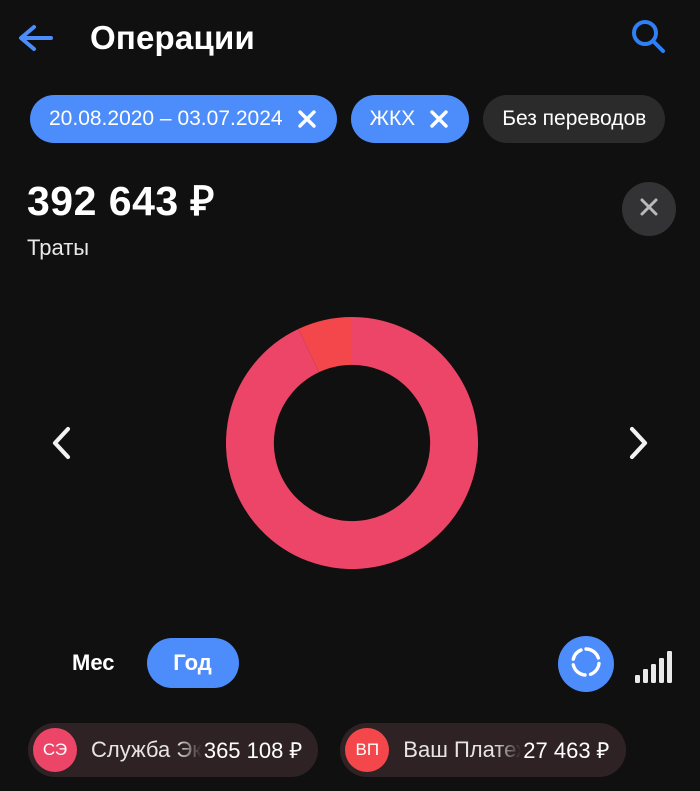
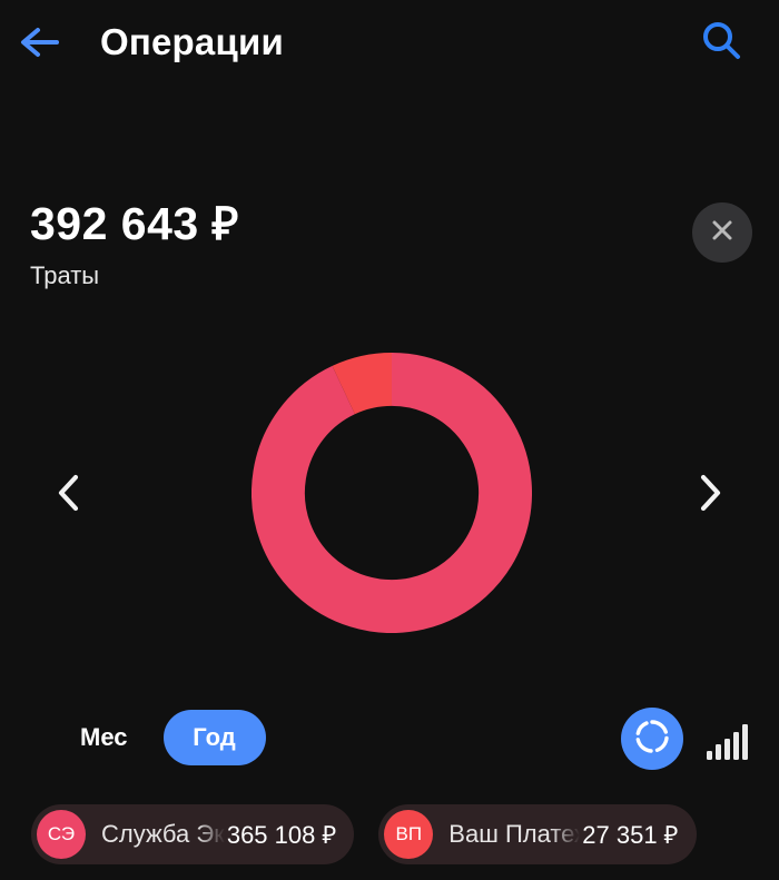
  Операции
- 20.08.2020 – 03.07.2024
- ЖКХ
- Без переводов
  392 643 ₽
  Траты
  Мес
  Год
  СЭ
  Служба Эк
  365 108 ₽
  ВП
  Ваш Плате
- 27 463 ₽
+ 27 351 ₽
